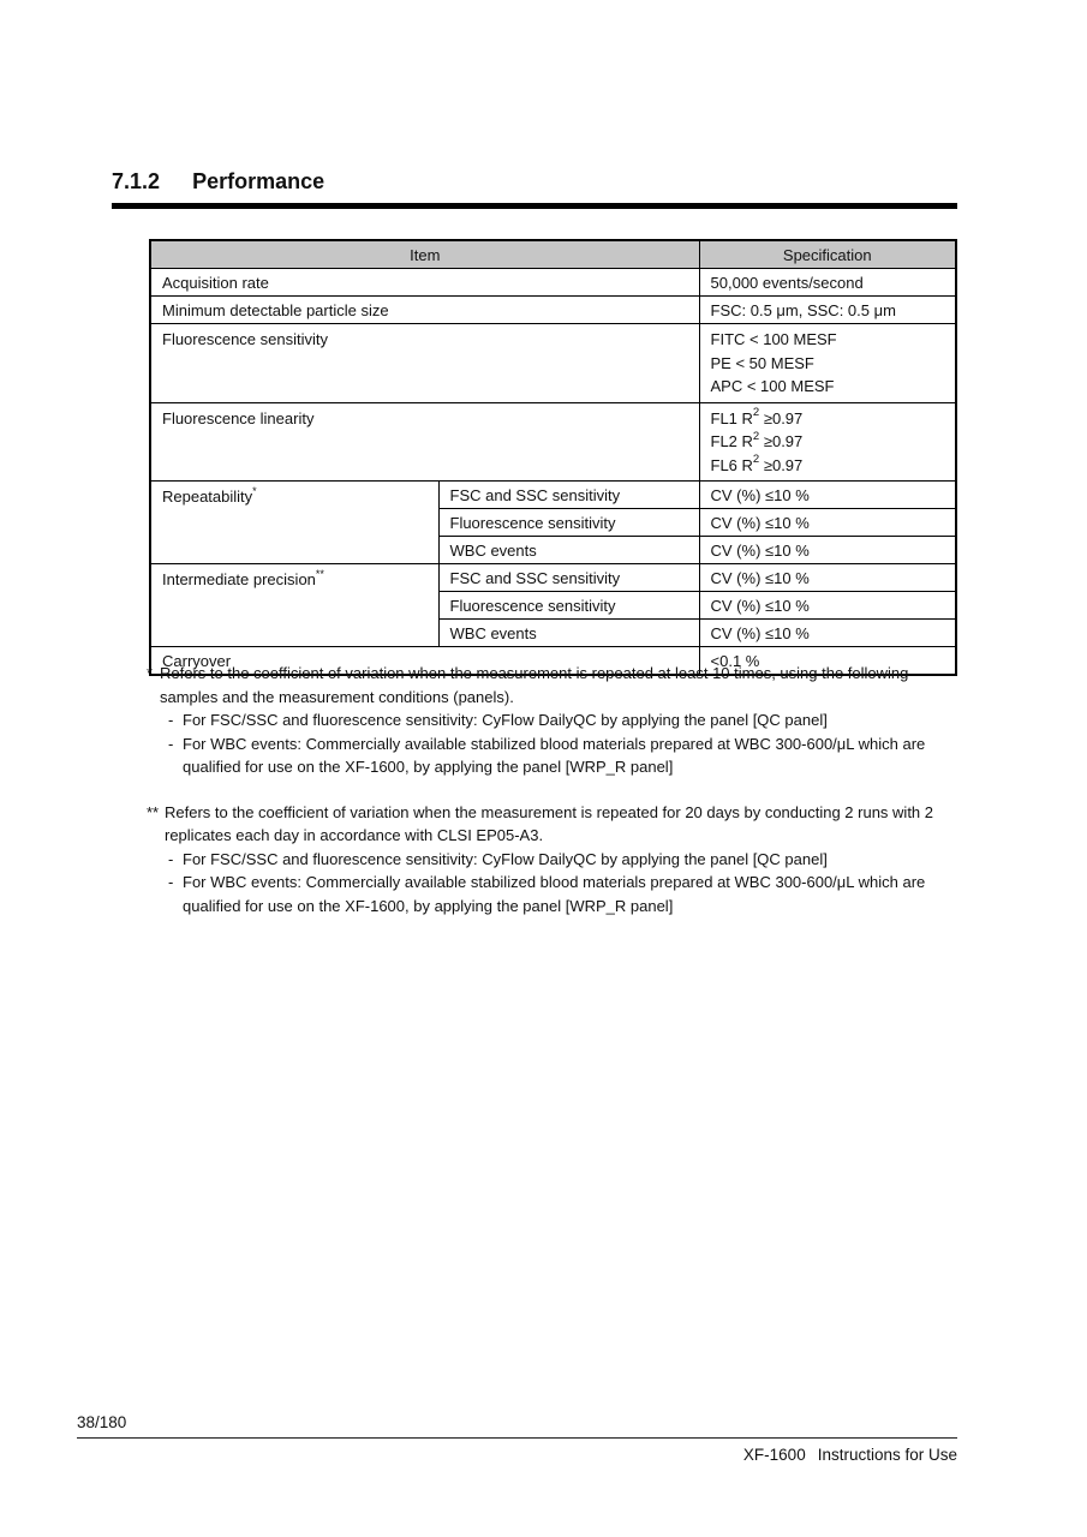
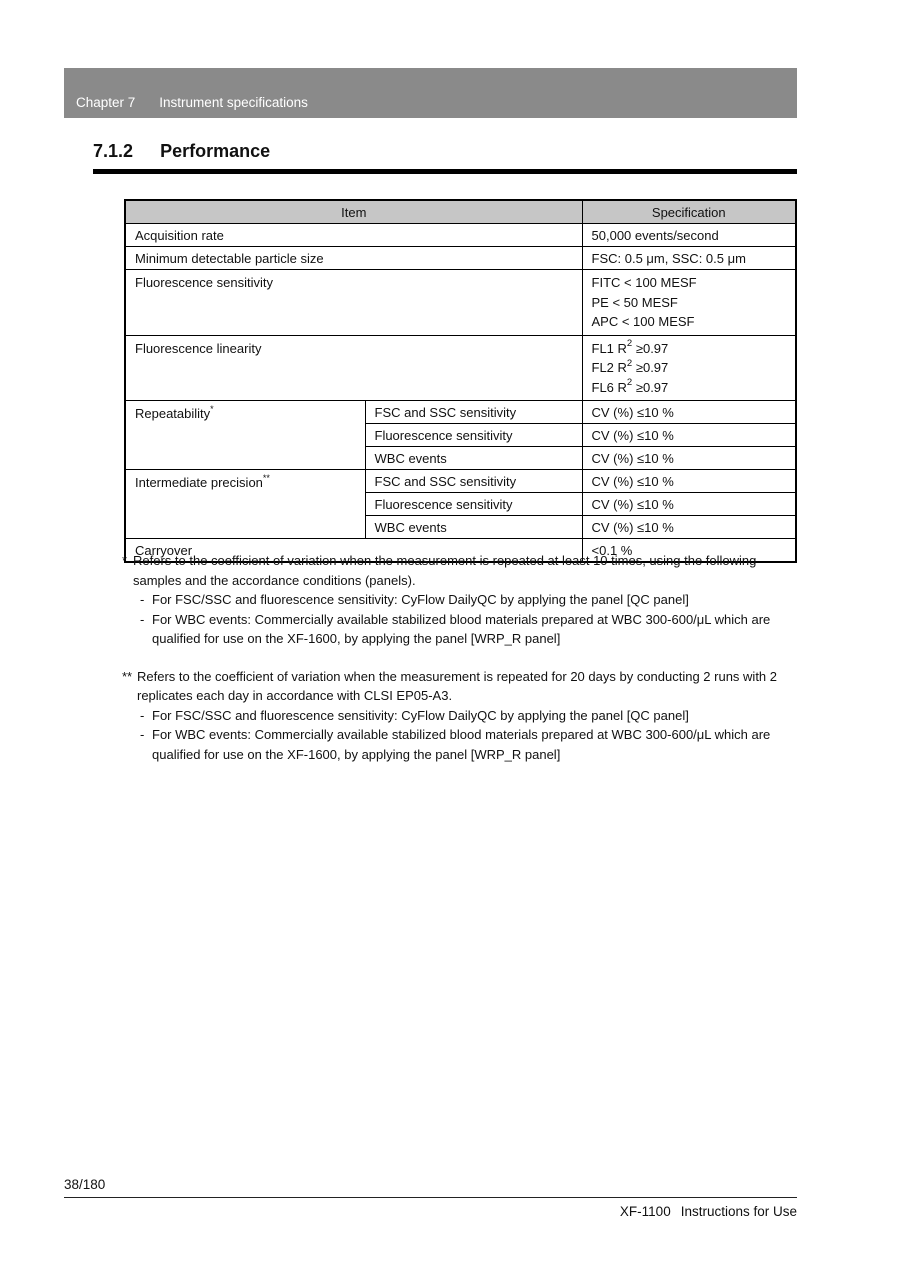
+ Chapter 7
+ Instrument specifications
  7.1.2 Performance
  Item	Specification
  Acquisition rate	50,000 events/second
  Minimum detectable particle size	FSC: 0.5 μm, SSC: 0.5 μm
  Fluorescence sensitivity	FITC < 100 MESF PE < 50 MESF APC < 100 MESF
  Fluorescence linearity	FL1 R2 ≥0.97 FL2 R2 ≥0.97 FL6 R2 ≥0.97
  Repeatability*	FSC and SSC sensitivity	CV (%) ≤10 %
  Fluorescence sensitivity	CV (%) ≤10 %
  WBC events	CV (%) ≤10 %
  Intermediate precision**	FSC and SSC sensitivity	CV (%) ≤10 %
  Fluorescence sensitivity	CV (%) ≤10 %
  WBC events	CV (%) ≤10 %
  Carryover	<0.1 %
  *
- Refers to the coefficient of variation when the measurement is repeated at least 10 times, using the following samples and the measurement conditions (panels).
+ Refers to the coefficient of variation when the measurement is repeated at least 10 times, using the following samples and the accordance conditions (panels).
  -
  For FSC/SSC and fluorescence sensitivity: CyFlow DailyQC by applying the panel [QC panel]
  -
  For WBC events: Commercially available stabilized blood materials prepared at WBC 300-600/μL which are qualified for use on the XF-1600, by applying the panel [WRP_R panel]
  **
  Refers to the coefficient of variation when the measurement is repeated for 20 days by conducting 2 runs with 2 replicates each day in accordance with CLSI EP05-A3.
  -
  For FSC/SSC and fluorescence sensitivity: CyFlow DailyQC by applying the panel [QC panel]
  -
  For WBC events: Commercially available stabilized blood materials prepared at WBC 300-600/μL which are qualified for use on the XF-1600, by applying the panel [WRP_R panel]
  38/180
- XF-1600 Instructions for Use
+ XF-1100 Instructions for Use
